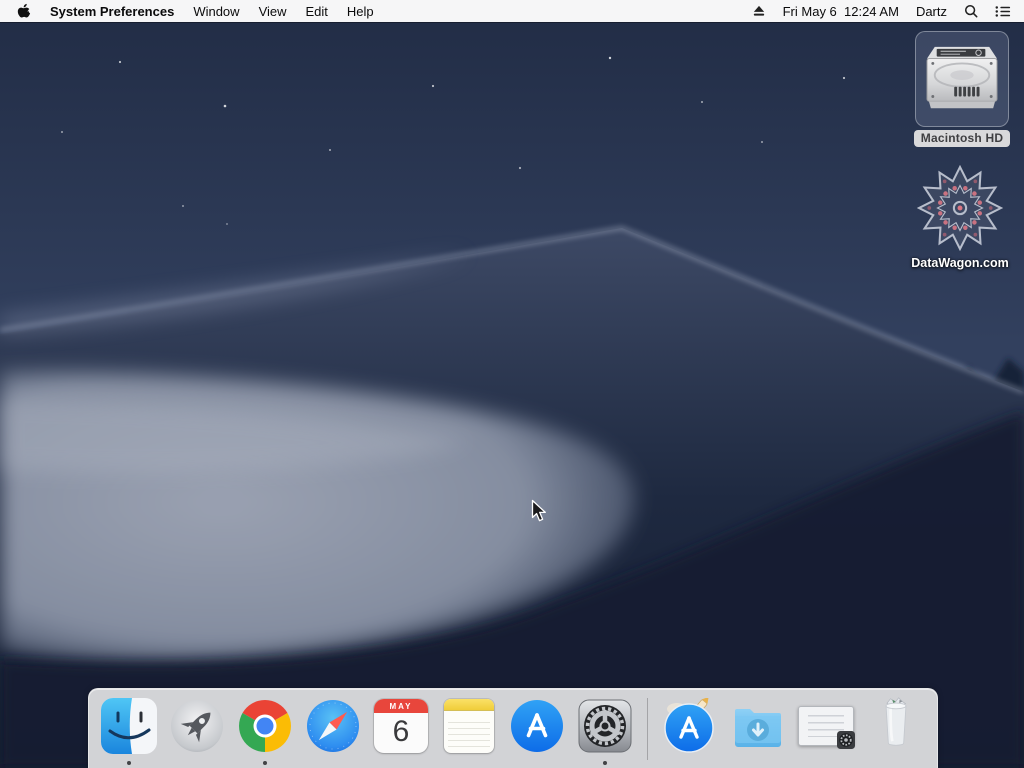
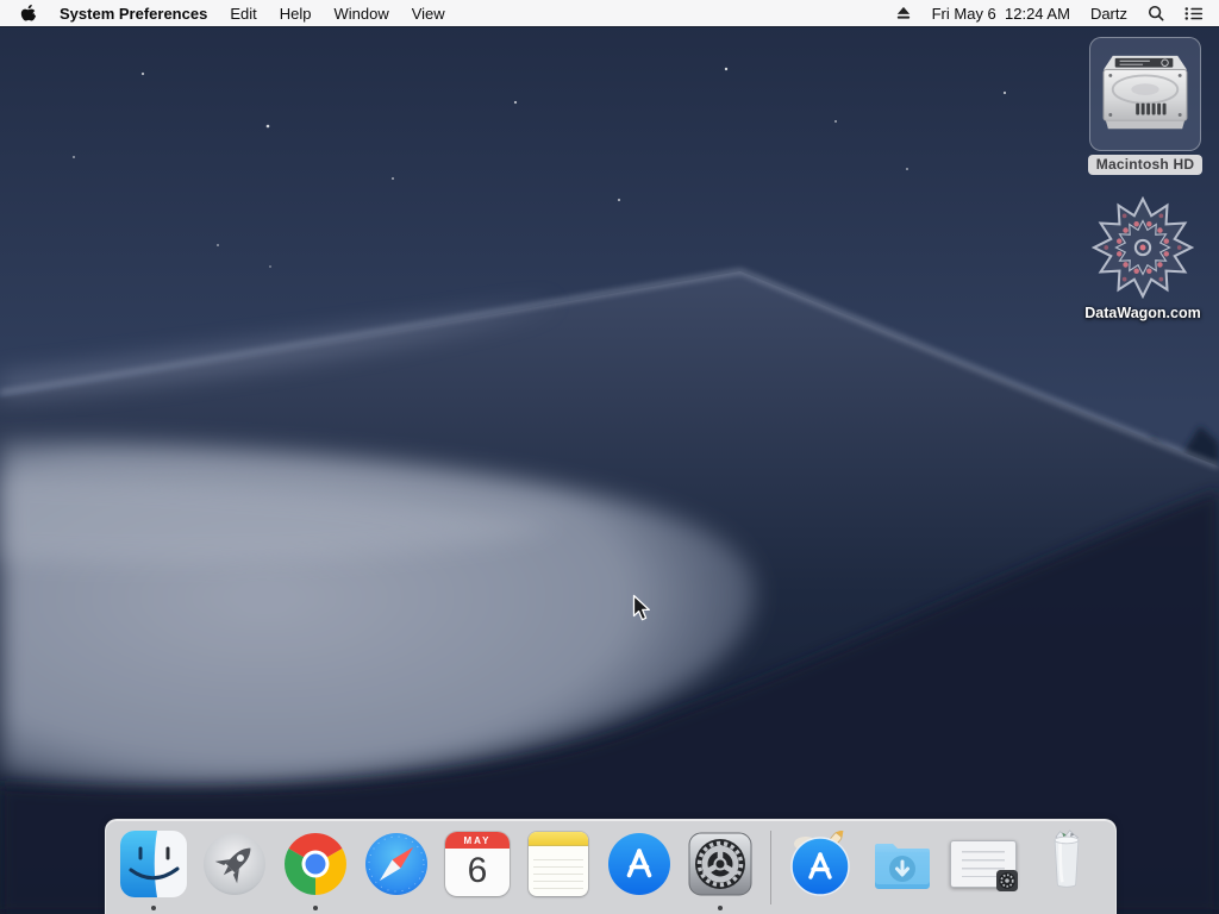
  System Preferences
- Window
+ Edit
- View
+ Help
- Edit
+ Window
- Help
+ View
  Fri May 6 12:24 AM
  Dartz
  Macintosh HD
  DataWagon.com
  MAY
  6
